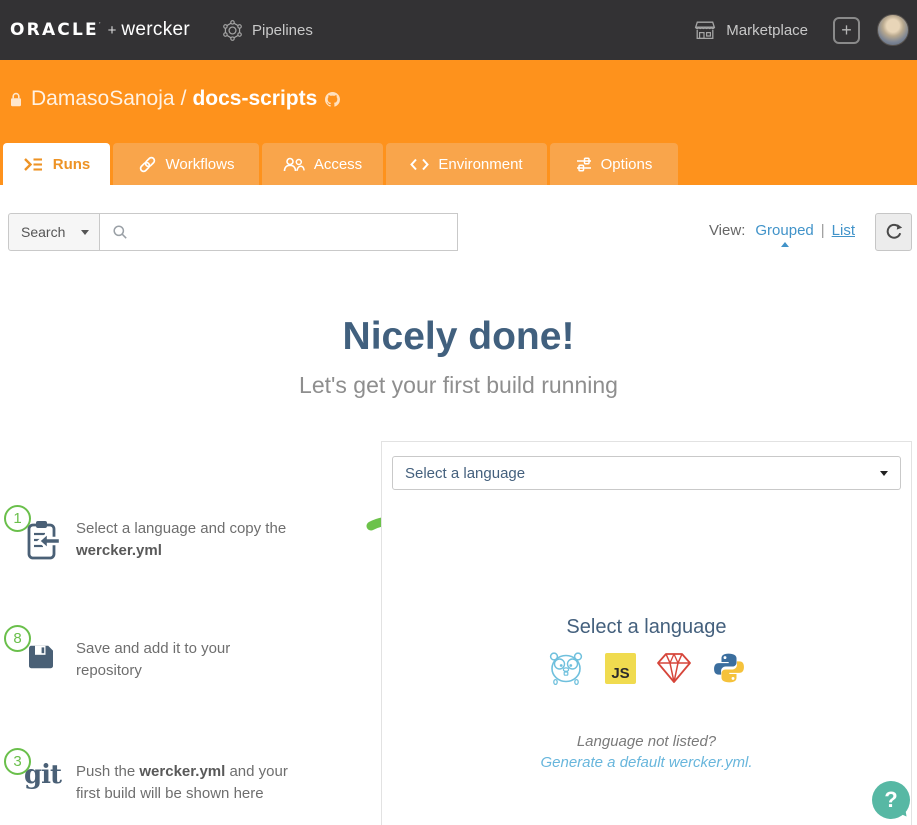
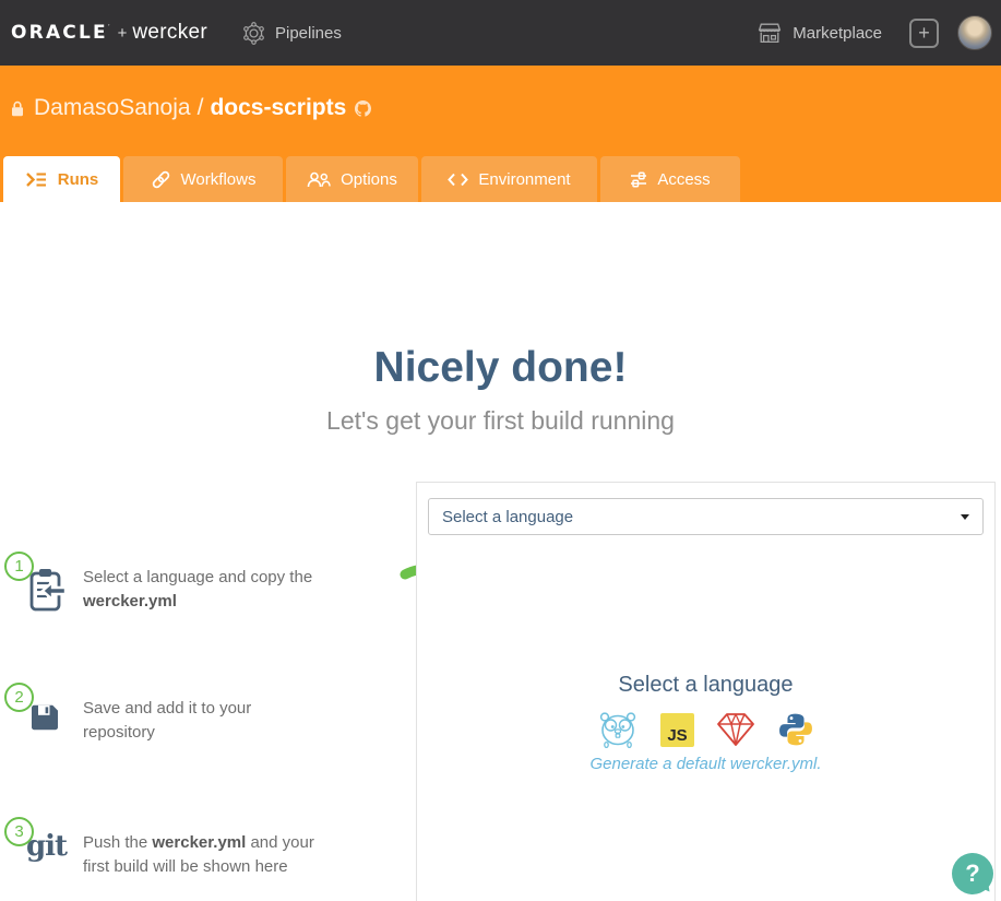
  ORACLE
  ’
  +
  wercker
  Pipelines
  Marketplace
  +
  DamasoSanoja
  /
  docs-scripts
  Runs
  Workflows
- Access
+ Options
  Environment
- Options
+ Access
- Search
- View:
- Grouped
- |
- List
  Nicely done!
  Let's get your first build running
  1
  Select a language and copy the wercker.yml
- 8
+ 2
  Save and add it to your repository
  3
  git
  Push the wercker.yml and your first build will be shown here
  Select a language
  Select a language
  JS
- Language not listed?
  Generate a default wercker.yml.
  ?
